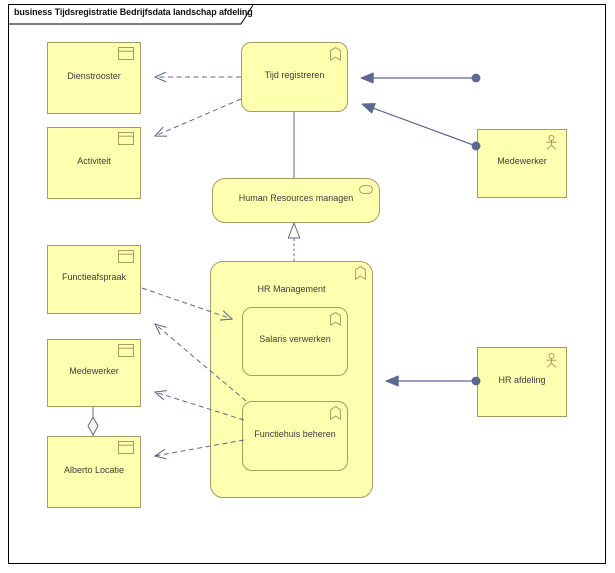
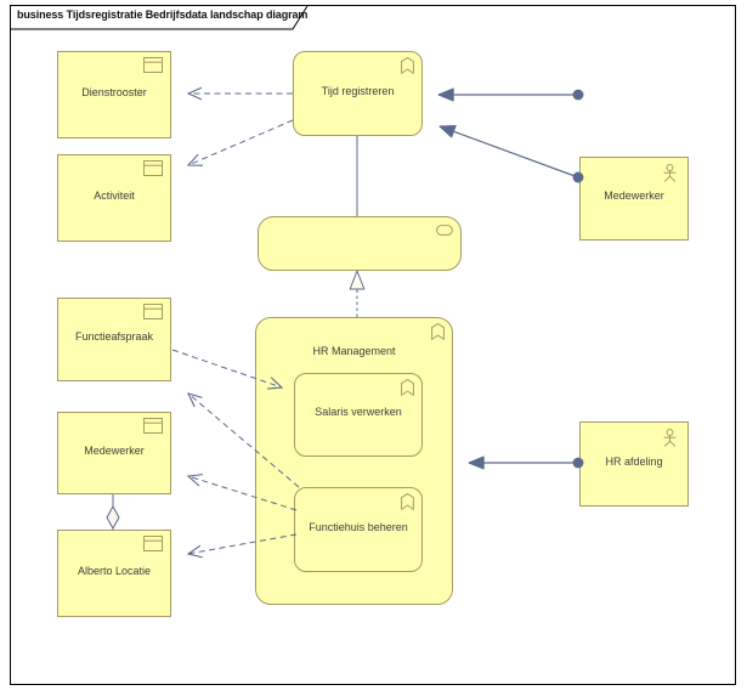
- business Tijdsregistratie Bedrijfsdata landschap afdeling
+ business Tijdsregistratie Bedrijfsdata landschap diagram
  Dienstrooster
  Activiteit
  Functieafspraak
  Medewerker
  Alberto Locatie
  Tijd registreren
- Human Resources managen
  HR Management
  Salaris verwerken
  Functiehuis beheren
  Medewerker
  HR afdeling
